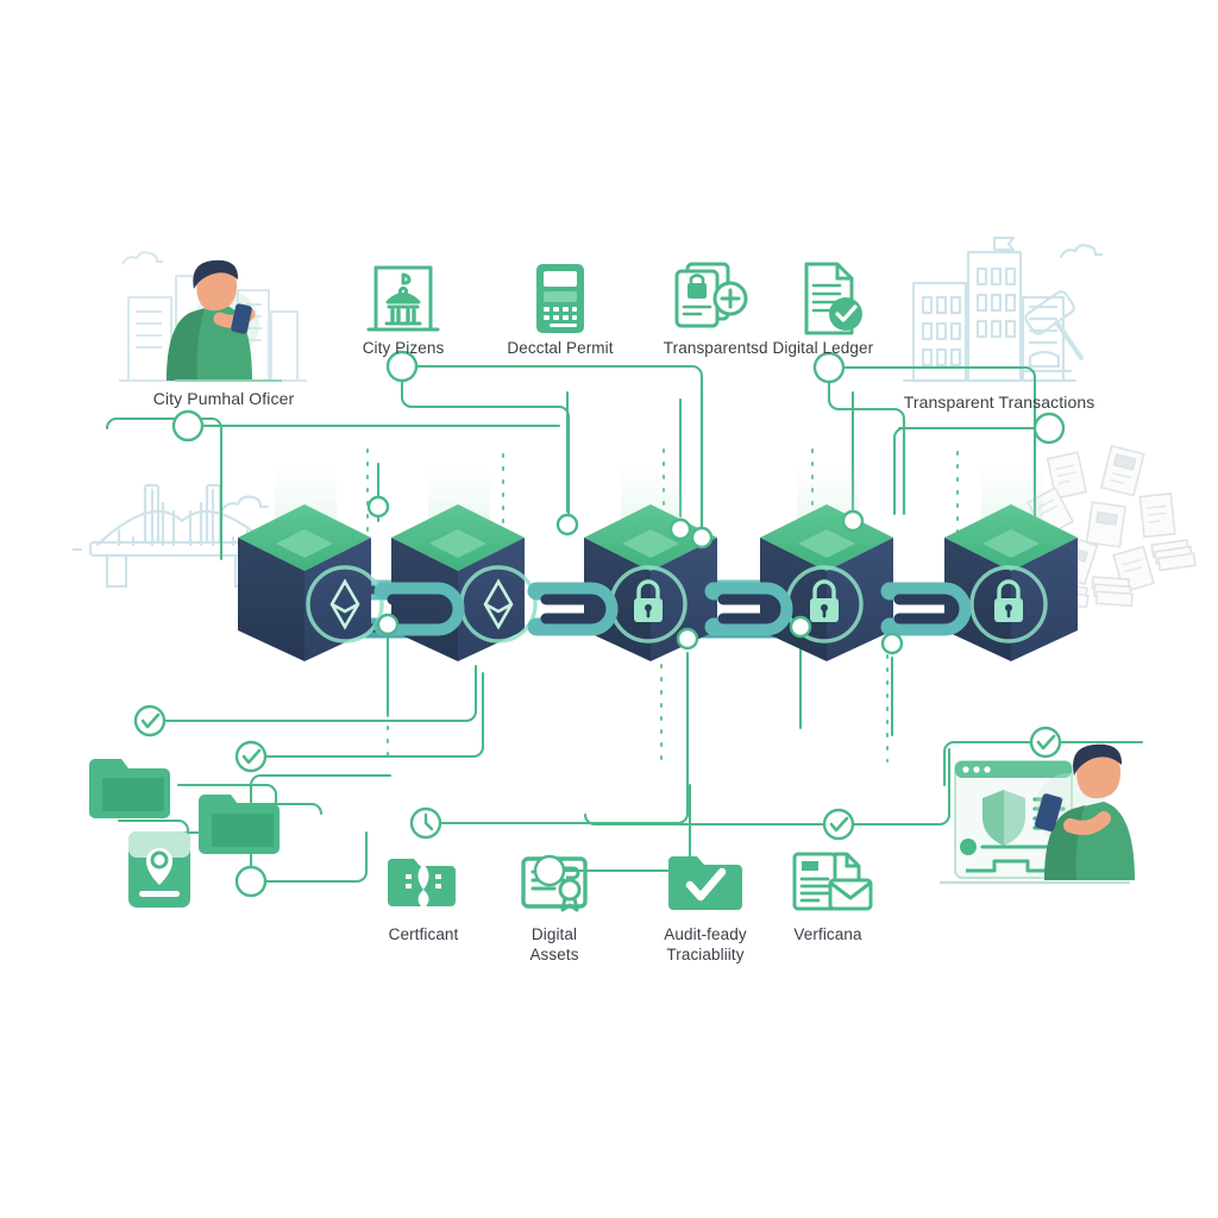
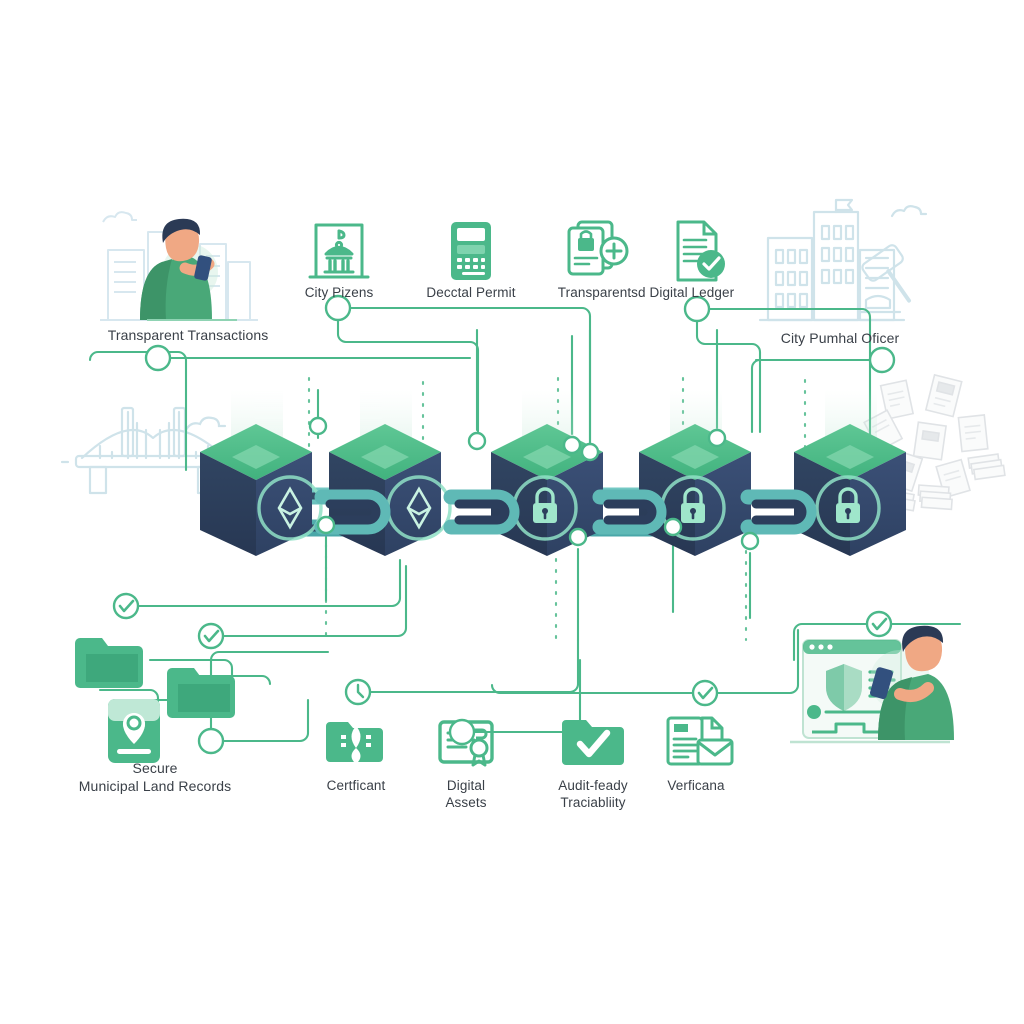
- City Pumhal Oficer
+ Transparent Transactions
  City Pizens
  Decctal Permit
  Transparentsd Digital Ledger
- Transparent Transactions
+ City Pumhal Oficer
+ Secure
+ Municipal Land Records
  Certficant
  Digital
  Assets
  Audit-feady
  Traciabliity
  Verficana
